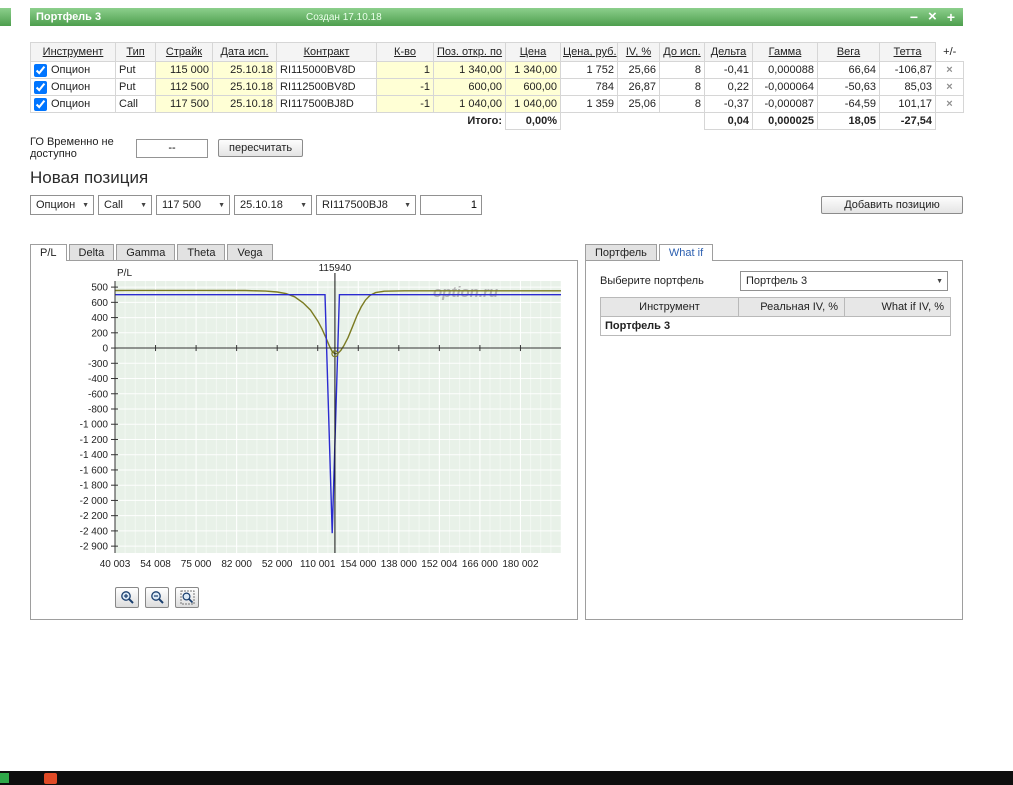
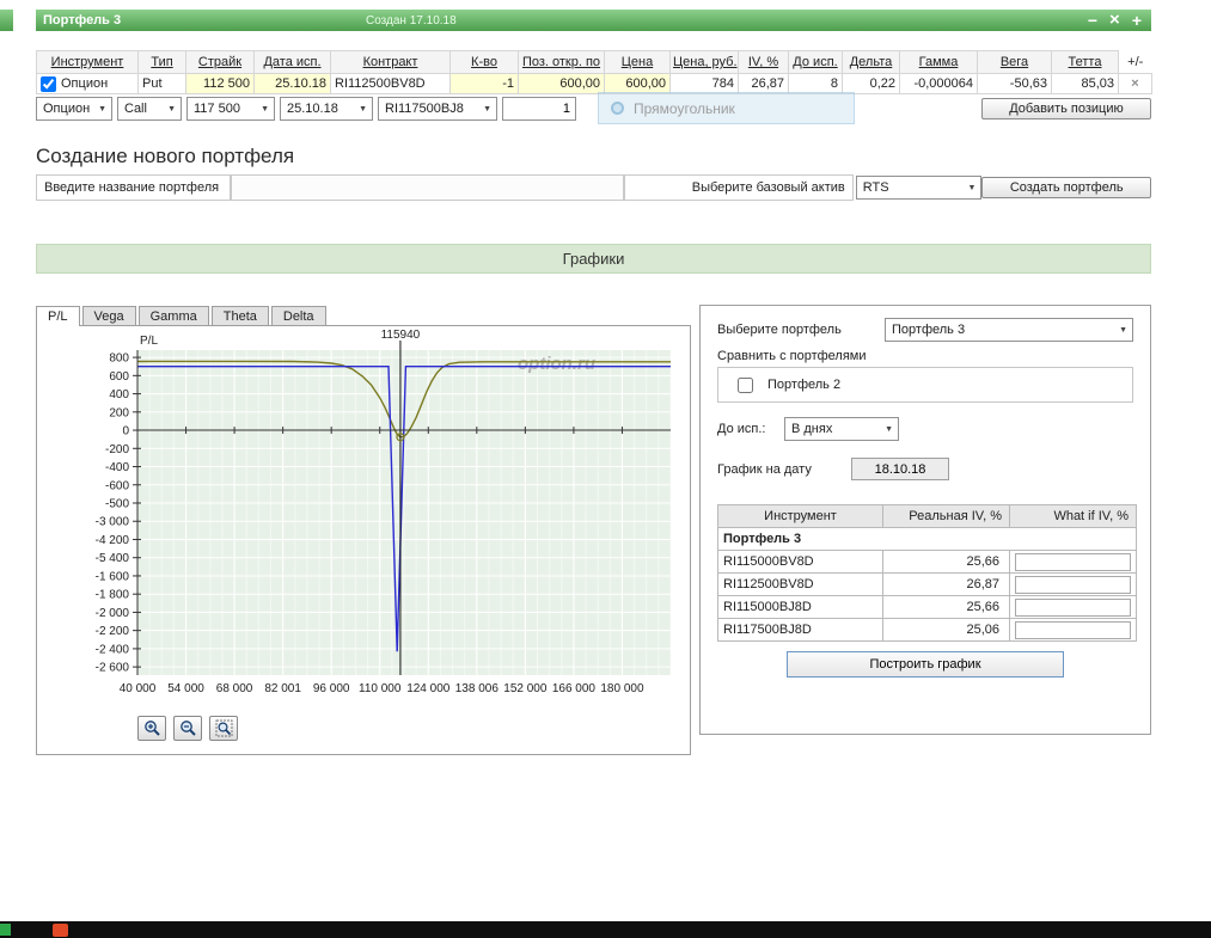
  Портфель 3
  Создан 17.10.18
  −
  ×
  +
  Инструмент	Тип	Страйк	Дата исп.	Контракт	К-во	Поз. откр. по	Цена	Цена, руб.	IV, %	До исп.	Дельта	Гамма	Вега	Тетта	+/-
- Опцион	Put	115 000	25.10.18	RI115000BV8D	1	1 340,00	1 340,00	1 752	25,66	8	-0,41	0,000088	66,64	-106,87	×
  Опцион	Put	112 500	25.10.18	RI112500BV8D	-1	600,00	600,00	784	26,87	8	0,22	-0,000064	-50,63	85,03	×
- Опцион	Call	117 500	25.10.18	RI117500BJ8D	-1	1 040,00	1 040,00	1 359	25,06	8	-0,37	-0,000087	-64,59	101,17	×
- 	Итого:	0,00%		0,04	0,000025	18,05	-27,54
- ГО Временно не доступно
- --
- пересчитать
- Новая позиция
  Опцион
  Call
  117 500
  25.10.18
  RI117500BJ8
  1
+ Прямоугольник
  Добавить позицию
+ Создание нового портфеля
+ Введите название портфеля
+ Выберите базовый актив
+ RTS
+ Создать портфель
+ Графики
  P/L
- Delta
+ Vega
  Gamma
  Theta
- Vega
+ Delta
  option.ru
- 500
+ 800
  600
  400
  200
  0
- -300
+ -200
  -400
  -600
- -800
+ -500
- -1 000
+ -3 000
- -1 200
+ -4 200
- -1 400
+ -5 400
  -1 600
  -1 800
  -2 000
  -2 200
  -2 400
- -2 900
+ -2 600
- 40 003
+ 40 000
- 54 008
+ 54 000
- 75 000
+ 68 000
- 82 000
+ 82 001
- 52 000
+ 96 000
- 110 001
+ 110 000
- 154 000
+ 124 000
- 138 000
+ 138 006
- 152 004
+ 152 000
  166 000
- 180 002
+ 180 000
  115940
  P/L
- Портфель
- What if
  Выберите портфель
  Портфель 3
+ Сравнить с портфелями
+ Портфель 2
+ До исп.:
+ В днях
+ График на дату
+ 18.10.18
  Инструмент	Реальная IV, %	What if IV, %
  Портфель 3
+ RI115000BV8D	25,66
+ RI112500BV8D	26,87
+ RI115000BJ8D	25,66
+ RI117500BJ8D	25,06
+ Построить график
